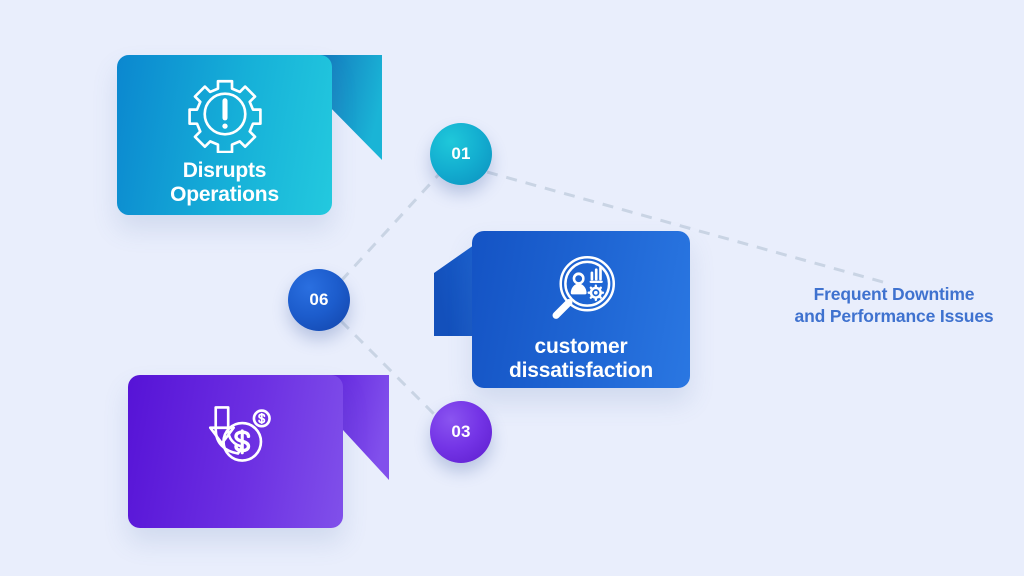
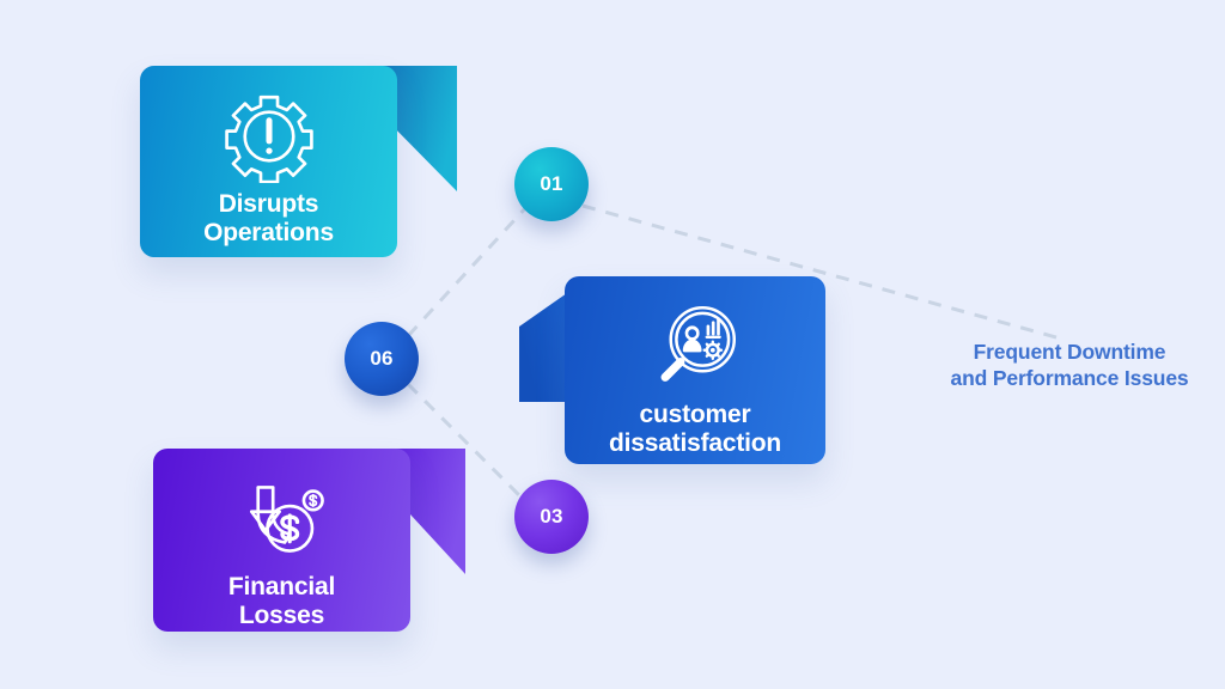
  Disrupts
  Operations
  customer
  dissatisfaction
+ Financial
+ Losses
  01
  06
  03
  Frequent Downtime
  and Performance Issues
